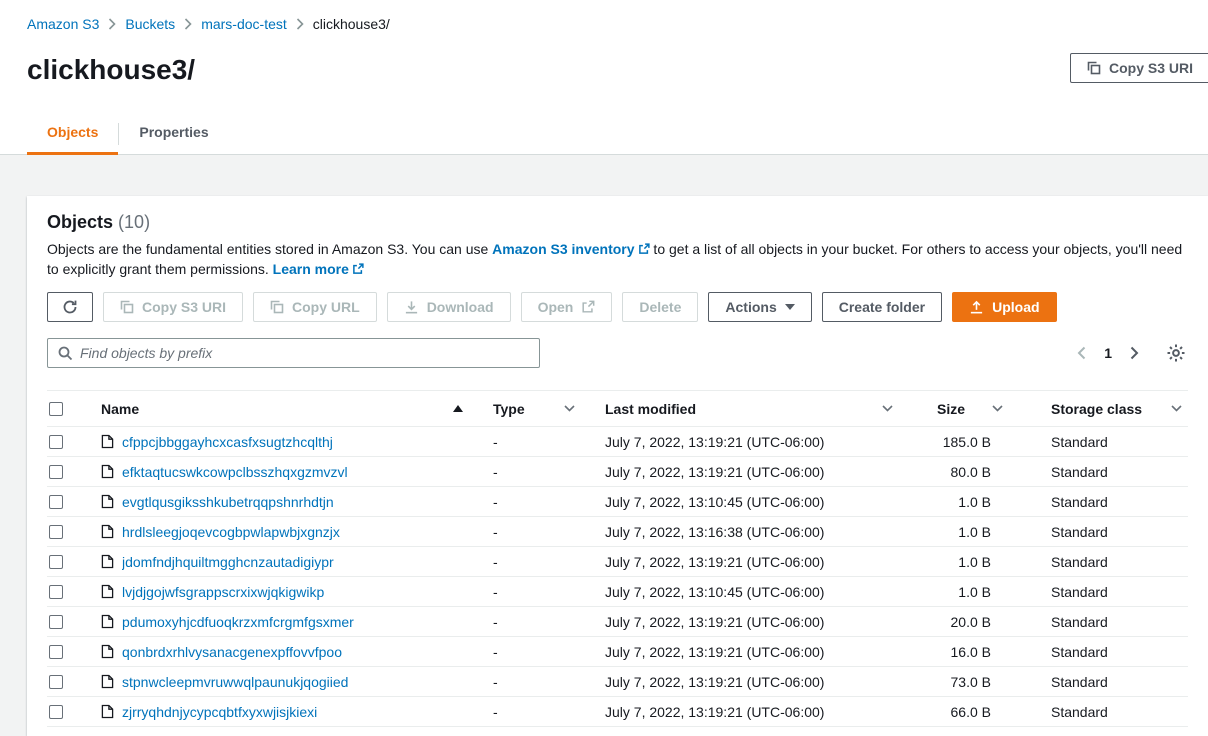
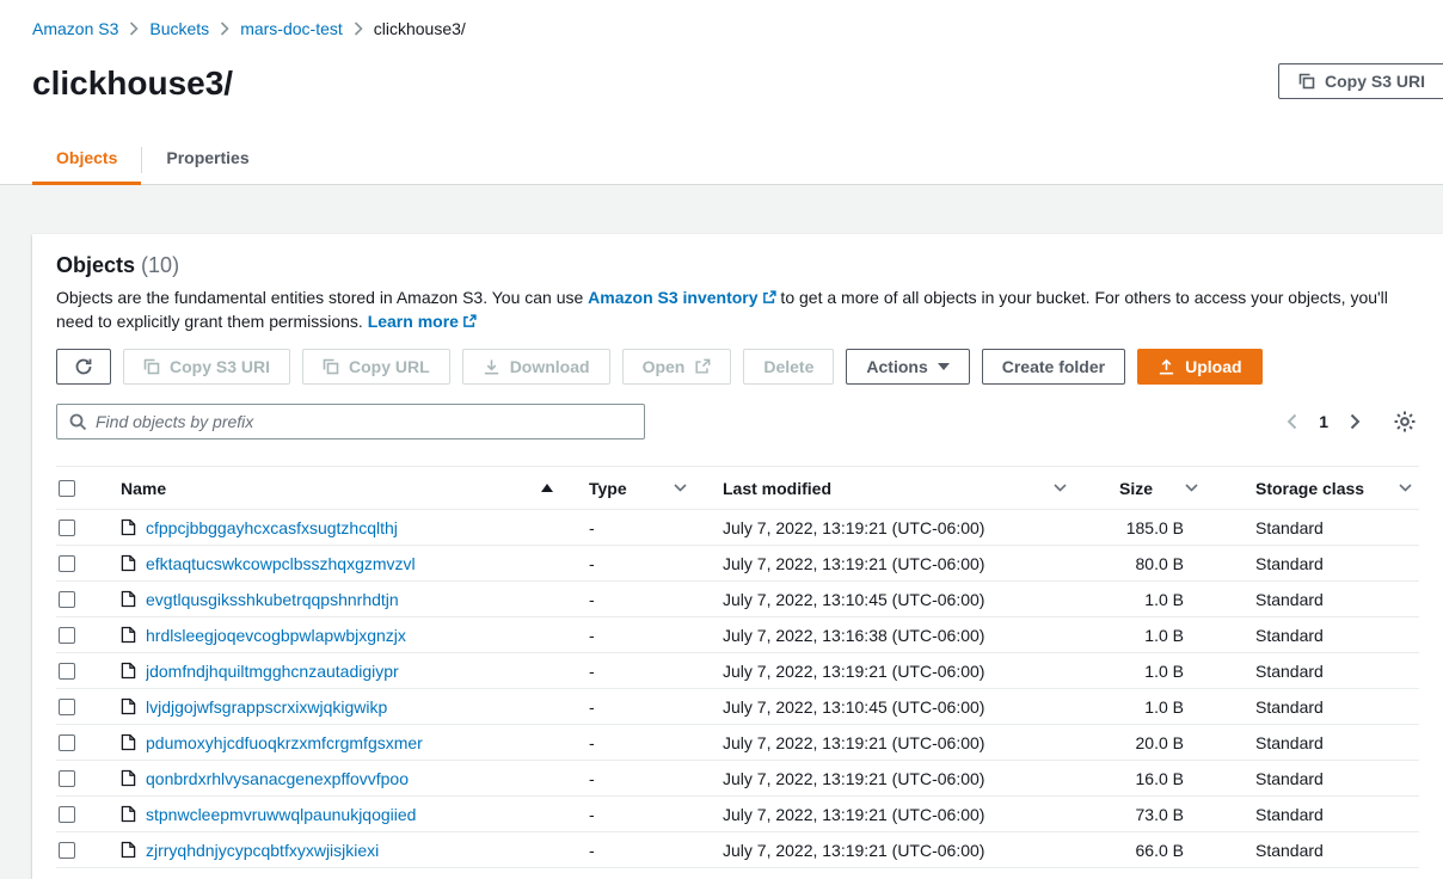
  Amazon S3
  Buckets
  mars-doc-test
  clickhouse3/
  clickhouse3/
  Copy S3 URI
  Objects
  Properties
  Objects (10)
- Objects are the fundamental entities stored in Amazon S3. You can use Amazon S3 inventory to get a list of all objects in your bucket. For others to access your objects, you'll need to explicitly grant them permissions. Learn more
+ Objects are the fundamental entities stored in Amazon S3. You can use Amazon S3 inventory to get a more of all objects in your bucket. For others to access your objects, you'll need to explicitly grant them permissions. Learn more
  Copy S3 URI
  Copy URL
  Download
  Open
  Delete
  Actions
  Create folder
  Upload
  Find objects by prefix
  1
  	Name	Type	Last modified	Size	Storage class
  	cfppcjbbggayhcxcasfxsugtzhcqlthj	-	July 7, 2022, 13:19:21 (UTC-06:00)	185.0 B	Standard
  	efktaqtucswkcowpclbsszhqxgzmvzvl	-	July 7, 2022, 13:19:21 (UTC-06:00)	80.0 B	Standard
  	evgtlqusgiksshkubetrqqpshnrhdtjn	-	July 7, 2022, 13:10:45 (UTC-06:00)	1.0 B	Standard
  	hrdlsleegjoqevcogbpwlapwbjxgnzjx	-	July 7, 2022, 13:16:38 (UTC-06:00)	1.0 B	Standard
  	jdomfndjhquiltmgghcnzautadigiypr	-	July 7, 2022, 13:19:21 (UTC-06:00)	1.0 B	Standard
  	lvjdjgojwfsgrappscrxixwjqkigwikp	-	July 7, 2022, 13:10:45 (UTC-06:00)	1.0 B	Standard
  	pdumoxyhjcdfuoqkrzxmfcrgmfgsxmer	-	July 7, 2022, 13:19:21 (UTC-06:00)	20.0 B	Standard
  	qonbrdxrhlvysanacgenexpffovvfpoo	-	July 7, 2022, 13:19:21 (UTC-06:00)	16.0 B	Standard
  	stpnwcleepmvruwwqlpaunukjqogiied	-	July 7, 2022, 13:19:21 (UTC-06:00)	73.0 B	Standard
  	zjrryqhdnjycypcqbtfxyxwjisjkiexi	-	July 7, 2022, 13:19:21 (UTC-06:00)	66.0 B	Standard
